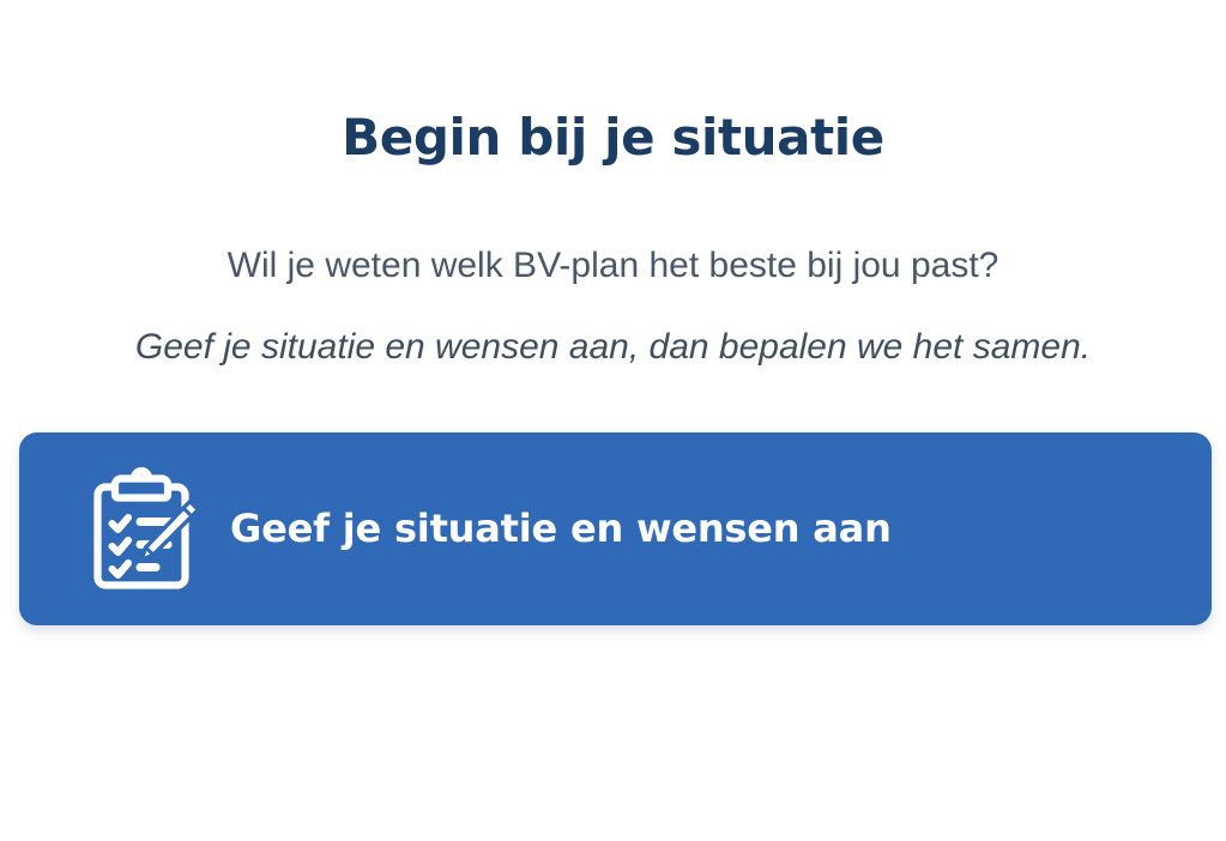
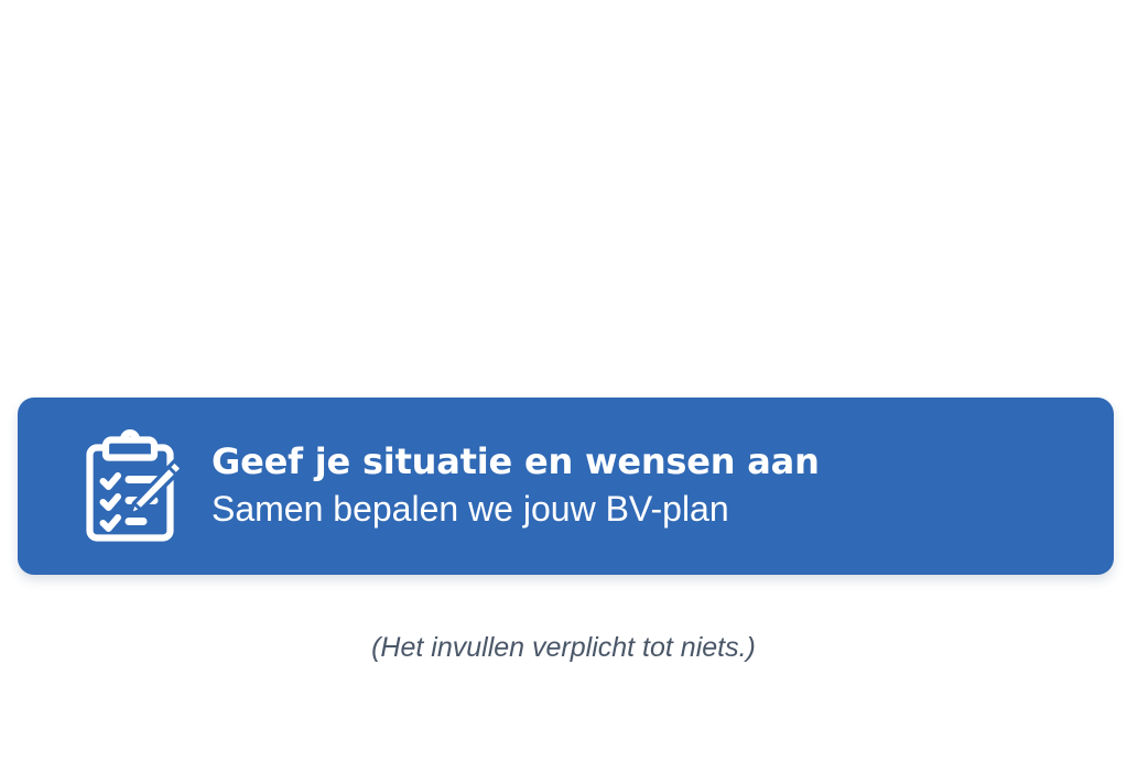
- Begin bij je situatie
- Wil je weten welk BV-plan het beste bij jou past?
- Geef je situatie en wensen aan, dan bepalen we het samen.
  Geef je situatie en wensen aan
+ Samen bepalen we jouw BV-plan
+ (Het invullen verplicht tot niets.)
